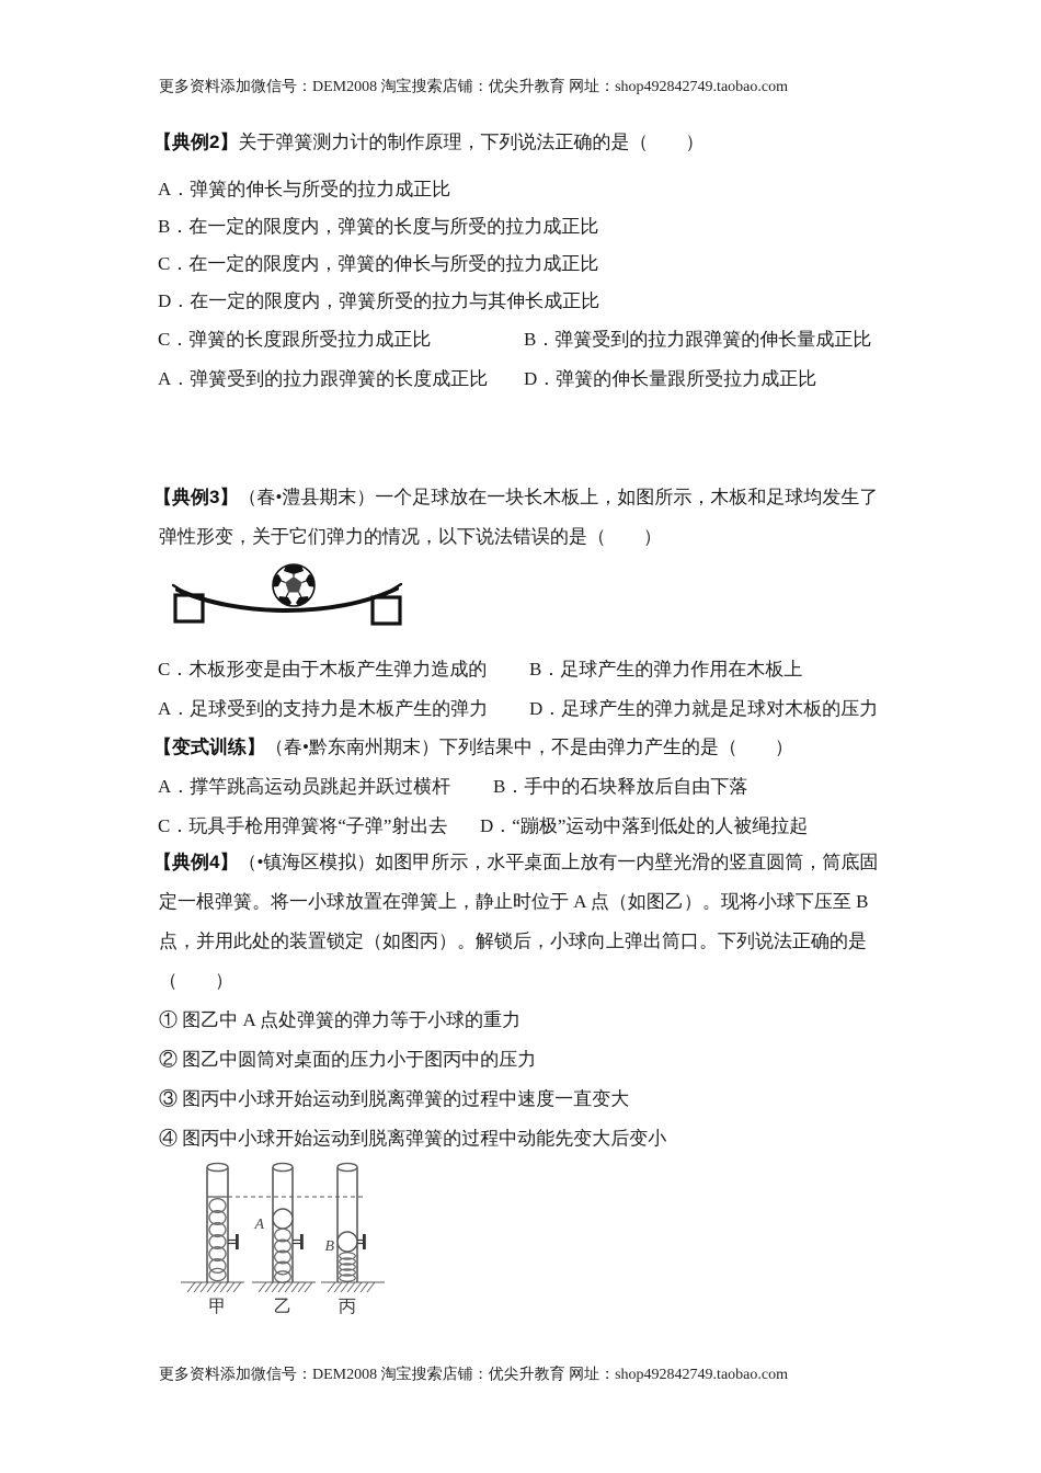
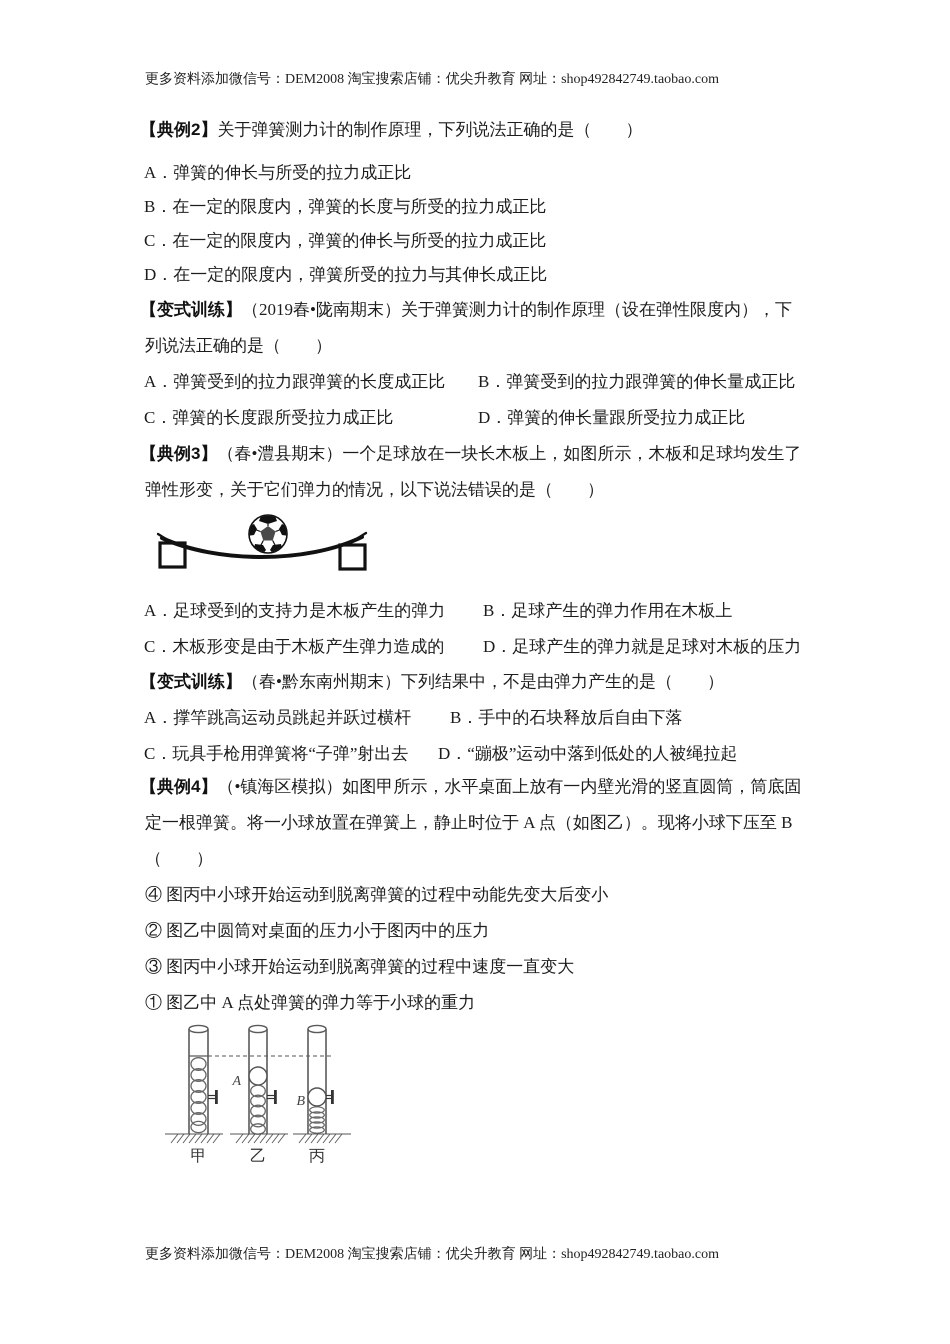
  更多资料添加微信号：DEM2008 淘宝搜索店铺：优尖升教育 网址：shop492842749.taobao.com
  【典例2】关于弹簧测力计的制作原理，下列说法正确的是（ ）
  A．弹簧的伸长与所受的拉力成正比
  B．在一定的限度内，弹簧的长度与所受的拉力成正比
  C．在一定的限度内，弹簧的伸长与所受的拉力成正比
  D．在一定的限度内，弹簧所受的拉力与其伸长成正比
+ 【变式训练】（2019春•陇南期末）关于弹簧测力计的制作原理（设在弹性限度内），下
+ 列说法正确的是（ ）
- C．弹簧的长度跟所受拉力成正比
+ A．弹簧受到的拉力跟弹簧的长度成正比
  B．弹簧受到的拉力跟弹簧的伸长量成正比
- A．弹簧受到的拉力跟弹簧的长度成正比
+ C．弹簧的长度跟所受拉力成正比
  D．弹簧的伸长量跟所受拉力成正比
  【典例3】（春•澧县期末）一个足球放在一块长木板上，如图所示，木板和足球均发生了
  弹性形变，关于它们弹力的情况，以下说法错误的是（ ）
- C．木板形变是由于木板产生弹力造成的
+ A．足球受到的支持力是木板产生的弹力
  B．足球产生的弹力作用在木板上
- A．足球受到的支持力是木板产生的弹力
+ C．木板形变是由于木板产生弹力造成的
  D．足球产生的弹力就是足球对木板的压力
  【变式训练】（春•黔东南州期末）下列结果中，不是由弹力产生的是（ ）
  A．撑竿跳高运动员跳起并跃过横杆
  B．手中的石块释放后自由下落
  C．玩具手枪用弹簧将“子弹”射出去
  D．“蹦极”运动中落到低处的人被绳拉起
  【典例4】（•镇海区模拟）如图甲所示，水平桌面上放有一内壁光滑的竖直圆筒，筒底固
  定一根弹簧。将一小球放置在弹簧上，静止时位于 A 点（如图乙）。现将小球下压至 B
- 点，并用此处的装置锁定（如图丙）。解锁后，小球向上弹出筒口。下列说法正确的是
  （ ）
- ① 图乙中 A 点处弹簧的弹力等于小球的重力
+ ④ 图丙中小球开始运动到脱离弹簧的过程中动能先变大后变小
  ② 图乙中圆筒对桌面的压力小于图丙中的压力
  ③ 图丙中小球开始运动到脱离弹簧的过程中速度一直变大
- ④ 图丙中小球开始运动到脱离弹簧的过程中动能先变大后变小
+ ① 图乙中 A 点处弹簧的弹力等于小球的重力
  A
  B
  甲
  乙
  丙
  更多资料添加微信号：DEM2008 淘宝搜索店铺：优尖升教育 网址：shop492842749.taobao.com
